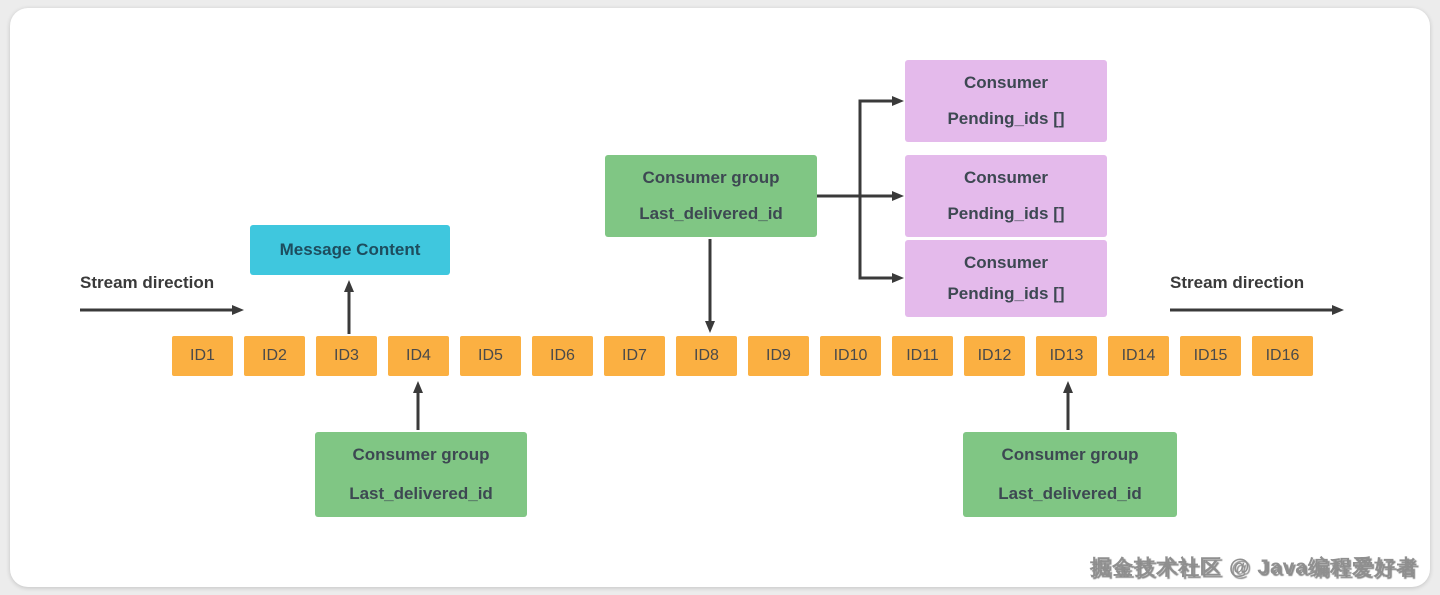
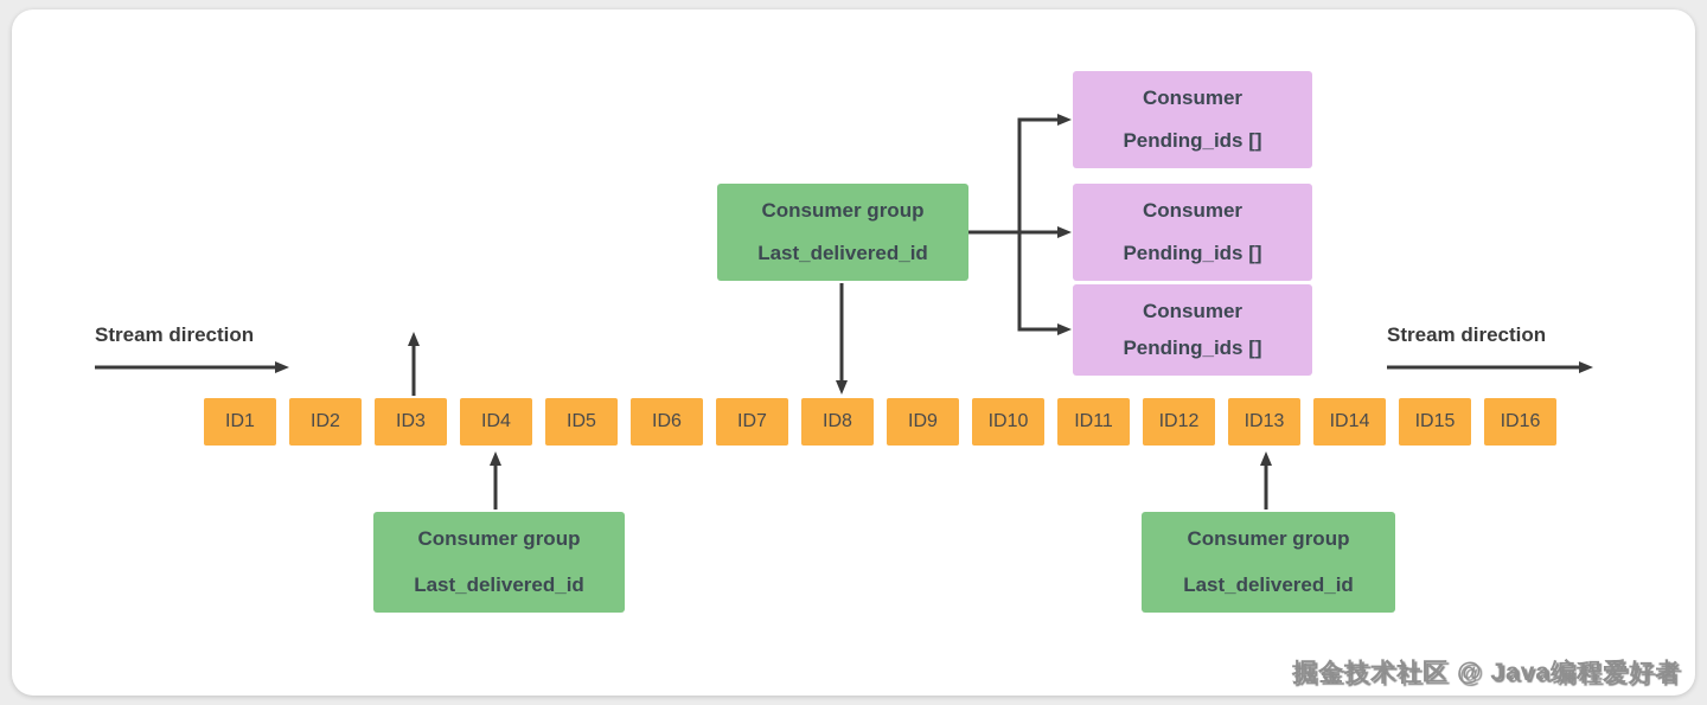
  Stream direction
  Stream direction
- Message Content
  Consumer group
  Last_delivered_id
  Consumer
  Pending_ids []
  Consumer
  Pending_ids []
  Consumer
  Pending_ids []
  Consumer group
  Last_delivered_id
  Consumer group
  Last_delivered_id
  ID1
  ID2
  ID3
  ID4
  ID5
  ID6
  ID7
  ID8
  ID9
  ID10
  ID11
  ID12
  ID13
  ID14
  ID15
  ID16
  掘金技术社区 @ Java编程爱好者
